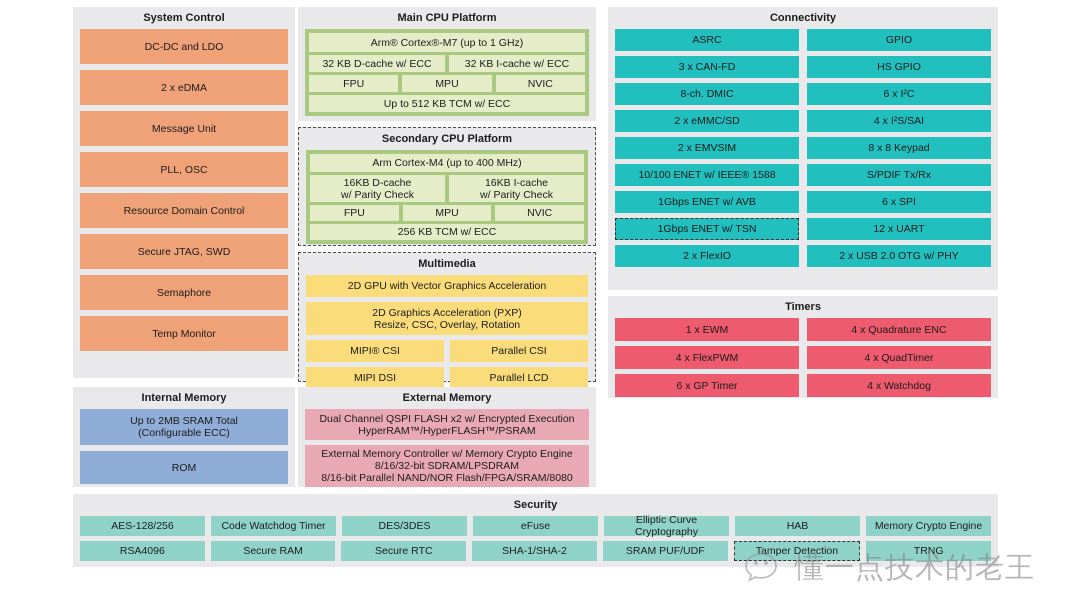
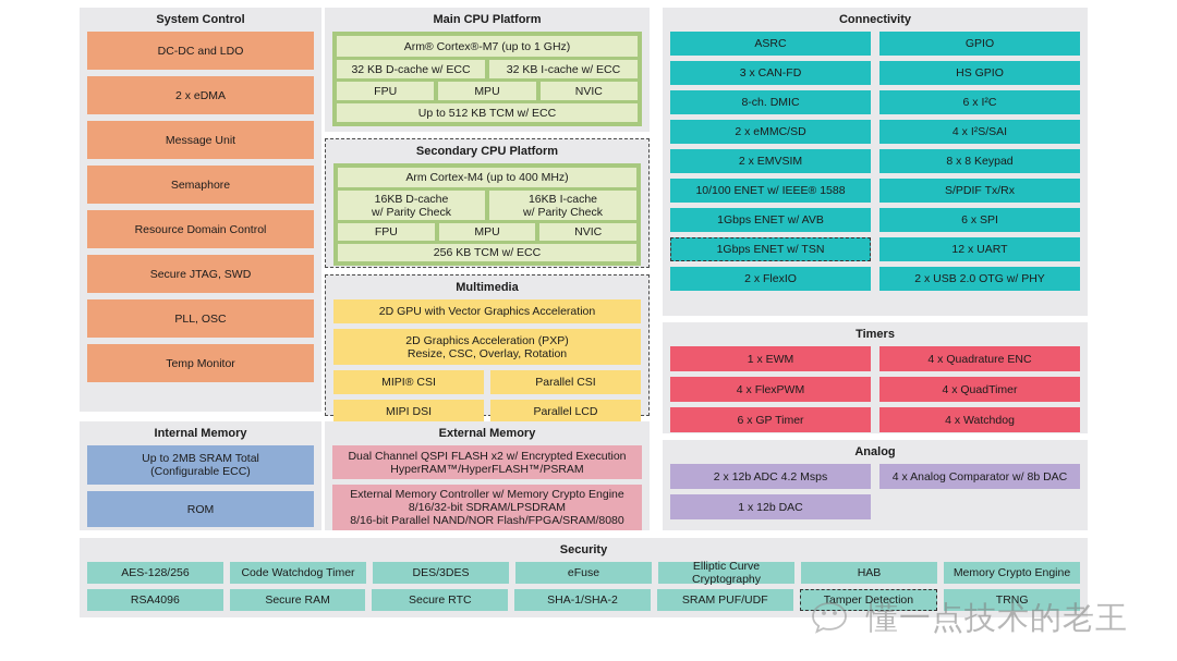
  System Control
  DC-DC and LDO
  2 x eDMA
  Message Unit
- PLL, OSC
+ Semaphore
  Resource Domain Control
  Secure JTAG, SWD
- Semaphore
+ PLL, OSC
  Temp Monitor
  Internal Memory
  Up to 2MB SRAM Total
  (Configurable ECC)
  ROM
  Main CPU Platform
  Arm® Cortex®-M7 (up to 1 GHz)
  32 KB D-cache w/ ECC
  32 KB I-cache w/ ECC
  FPU
  MPU
  NVIC
  Up to 512 KB TCM w/ ECC
  Secondary CPU Platform
  Arm Cortex-M4 (up to 400 MHz)
  16KB D-cache
  w/ Parity Check
  16KB I-cache
  w/ Parity Check
  FPU
  MPU
  NVIC
  256 KB TCM w/ ECC
  Multimedia
  2D GPU with Vector Graphics Acceleration
  2D Graphics Acceleration (PXP)
  Resize, CSC, Overlay, Rotation
  MIPI® CSI
  Parallel CSI
  MIPI DSI
  Parallel LCD
  External Memory
  Dual Channel QSPI FLASH x2 w/ Encrypted Execution
  HyperRAM™/HyperFLASH™/PSRAM
  External Memory Controller w/ Memory Crypto Engine
  8/16/32-bit SDRAM/LPSDRAM
  8/16-bit Parallel NAND/NOR Flash/FPGA/SRAM/8080
  Connectivity
  ASRC
  3 x CAN-FD
  8-ch. DMIC
  2 x eMMC/SD
  2 x EMVSIM
  10/100 ENET w/ IEEE® 1588
  1Gbps ENET w/ AVB
  1Gbps ENET w/ TSN
  2 x FlexIO
  GPIO
  HS GPIO
  6 x I²C
  4 x I²S/SAI
  8 x 8 Keypad
  S/PDIF Tx/Rx
  6 x SPI
  12 x UART
  2 x USB 2.0 OTG w/ PHY
  Timers
  1 x EWM
  4 x FlexPWM
  6 x GP Timer
  4 x Quadrature ENC
  4 x QuadTimer
  4 x Watchdog
+ Analog
+ 2 x 12b ADC 4.2 Msps
+ 1 x 12b DAC
+ 4 x Analog Comparator w/ 8b DAC
  Security
  AES-128/256
  Code Watchdog Timer
  DES/3DES
  eFuse
  Elliptic Curve Cryptography
  HAB
  Memory Crypto Engine
  RSA4096
  Secure RAM
  Secure RTC
  SHA-1/SHA-2
  SRAM PUF/UDF
  Tamper Detection
  TRNG
  懂一点技术的老王
